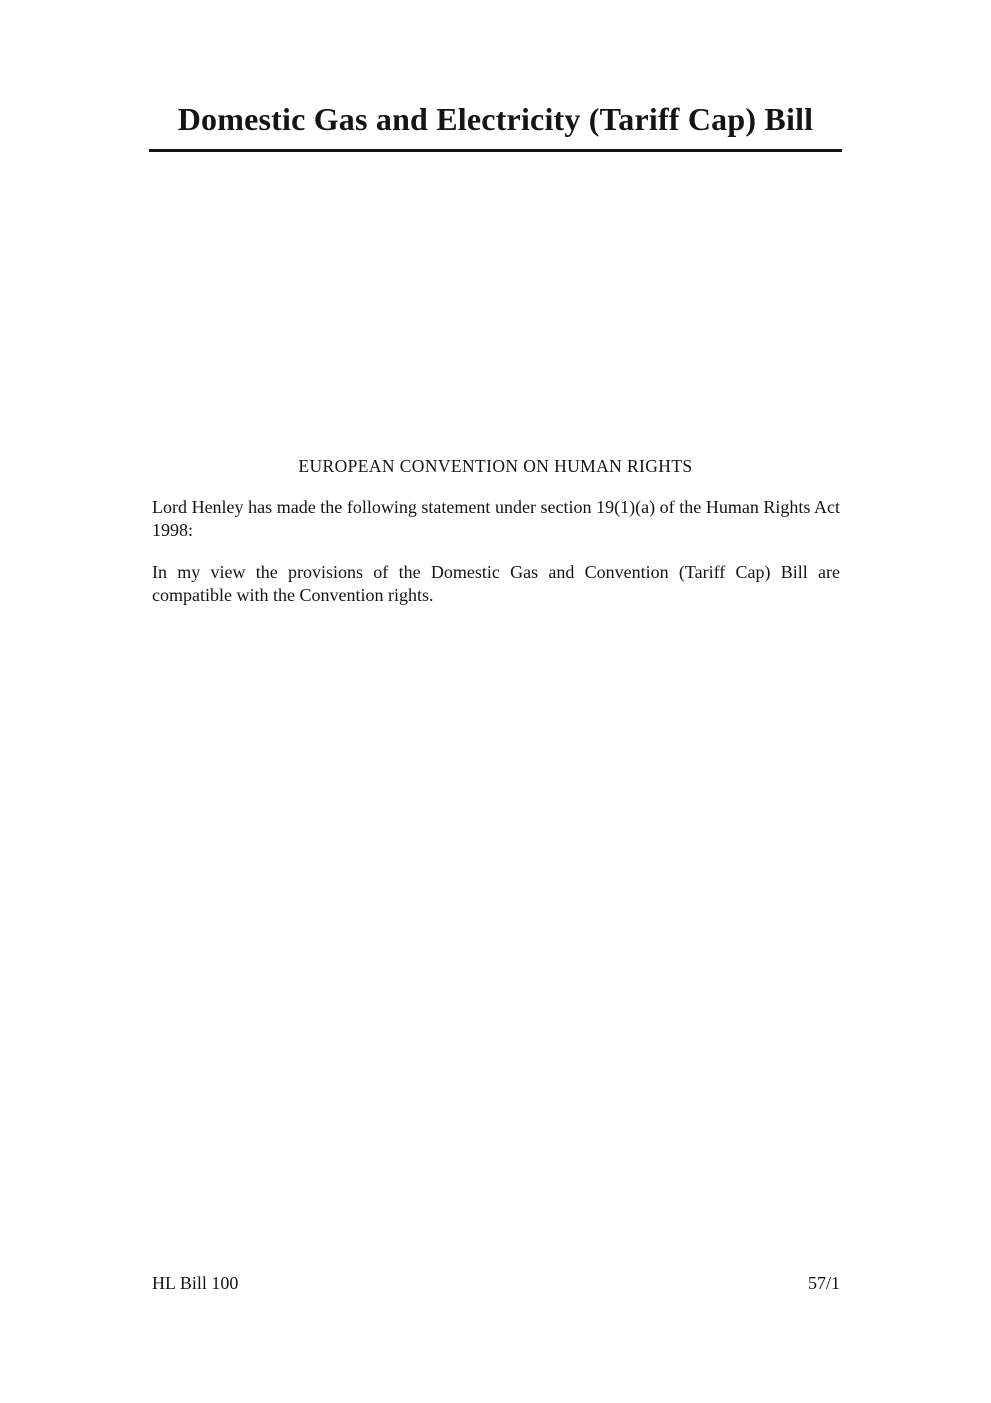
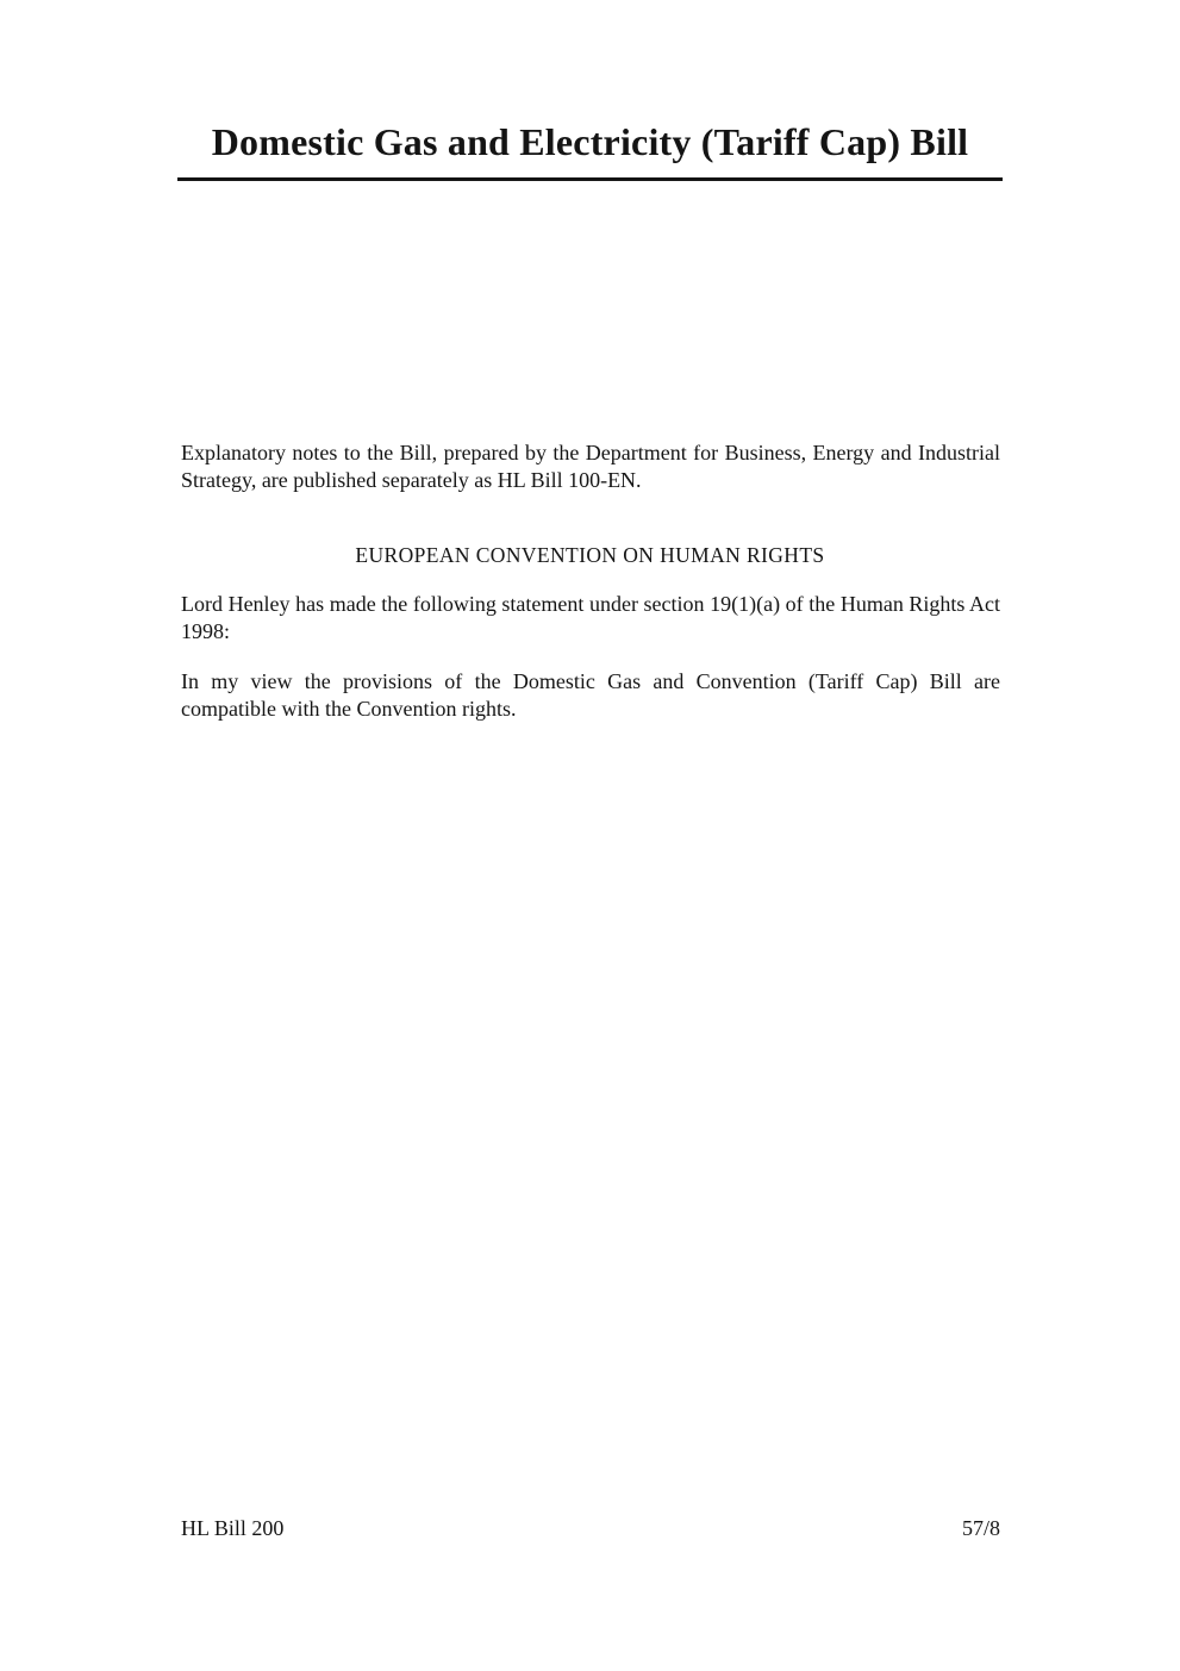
  Domestic Gas and Electricity (Tariff Cap) Bill
+ Explanatory notes to the Bill, prepared by the Department for Business, Energy and Industrial Strategy, are published separately as HL Bill 100-EN.
  EUROPEAN CONVENTION ON HUMAN RIGHTS
  Lord Henley has made the following statement under section 19(1)(a) of the Human Rights Act 1998:
  In my view the provisions of the Domestic Gas and Convention (Tariff Cap) Bill are compatible with the Convention rights.
- HL Bill 100
+ HL Bill 200
- 57/1
+ 57/8
